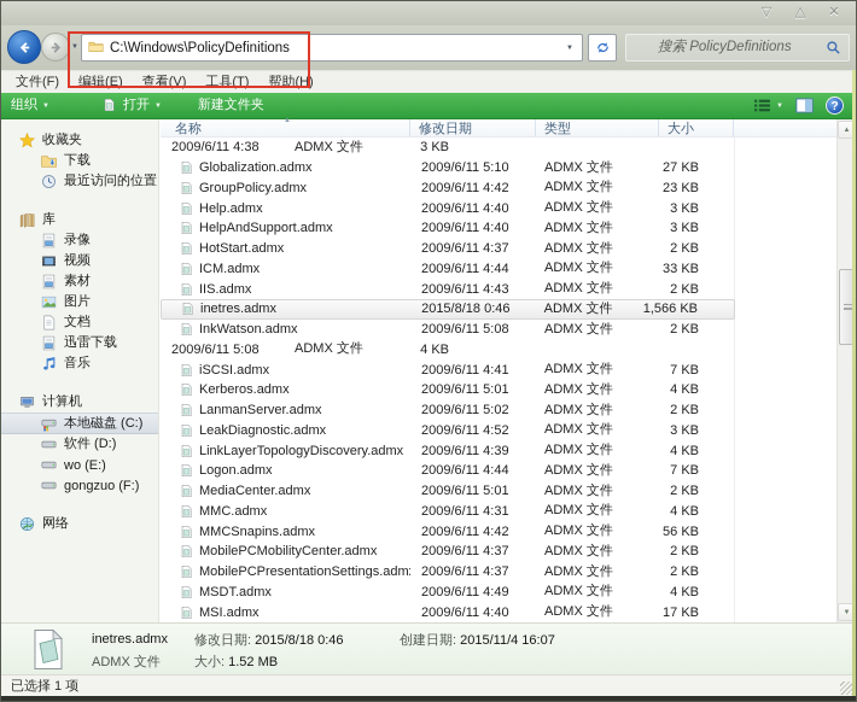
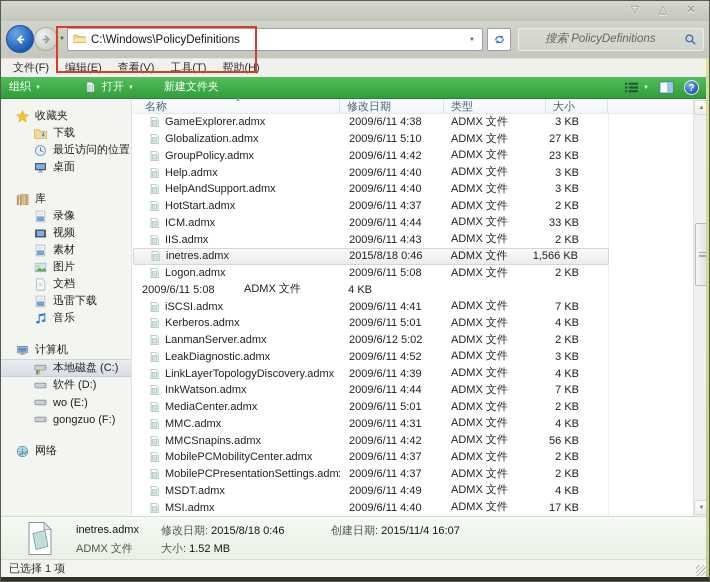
  ▽
  △
  ✕
  C:\Windows\PolicyDefinitions
  搜索 PolicyDefinitions
  文件(F)
  编辑(E)
  查看(V)
  工具(T)
  帮助(H)
  组织
  打开
  新建文件夹
  ?
  收藏夹
  下载
  最近访问的位置
+ 桌面
  库
  录像
  视频
  素材
  图片
  文档
  迅雷下载
  音乐
  计算机
  本地磁盘 (C:)
  软件 (D:)
  wo (E:)
  gongzuo (F:)
  网络
  名称
  修改日期
  类型
  大小
+ GameExplorer.admx
  2009/6/11 4:38
  ADMX 文件
  3 KB
  Globalization.admx
  2009/6/11 5:10
  ADMX 文件
  27 KB
  GroupPolicy.admx
  2009/6/11 4:42
  ADMX 文件
  23 KB
  Help.admx
  2009/6/11 4:40
  ADMX 文件
  3 KB
  HelpAndSupport.admx
  2009/6/11 4:40
  ADMX 文件
  3 KB
  HotStart.admx
  2009/6/11 4:37
  ADMX 文件
  2 KB
  ICM.admx
  2009/6/11 4:44
  ADMX 文件
  33 KB
  IIS.admx
  2009/6/11 4:43
  ADMX 文件
  2 KB
  inetres.admx
  2015/8/18 0:46
  ADMX 文件
  1,566 KB
- InkWatson.admx
+ Logon.admx
  2009/6/11 5:08
  ADMX 文件
  2 KB
  2009/6/11 5:08
  ADMX 文件
  4 KB
  iSCSI.admx
  2009/6/11 4:41
  ADMX 文件
  7 KB
  Kerberos.admx
  2009/6/11 5:01
  ADMX 文件
  4 KB
  LanmanServer.admx
- 2009/6/11 5:02
+ 2009/6/12 5:02
  ADMX 文件
  2 KB
  LeakDiagnostic.admx
  2009/6/11 4:52
  ADMX 文件
  3 KB
  LinkLayerTopologyDiscovery.admx
  2009/6/11 4:39
  ADMX 文件
  4 KB
- Logon.admx
+ InkWatson.admx
  2009/6/11 4:44
  ADMX 文件
  7 KB
  MediaCenter.admx
  2009/6/11 5:01
  ADMX 文件
  2 KB
  MMC.admx
  2009/6/11 4:31
  ADMX 文件
  4 KB
  MMCSnapins.admx
  2009/6/11 4:42
  ADMX 文件
  56 KB
  MobilePCMobilityCenter.admx
  2009/6/11 4:37
  ADMX 文件
  2 KB
  MobilePCPresentationSettings.adm
  2009/6/11 4:37
  ADMX 文件
  2 KB
  MSDT.admx
  2009/6/11 4:49
  ADMX 文件
  4 KB
  MSI.admx
  2009/6/11 4:40
  ADMX 文件
  17 KB
  inetres.admx
  修改日期: 2015/8/18 0:46
  创建日期: 2015/11/4 16:07
  ADMX 文件
  大小: 1.52 MB
  已选择 1 项
